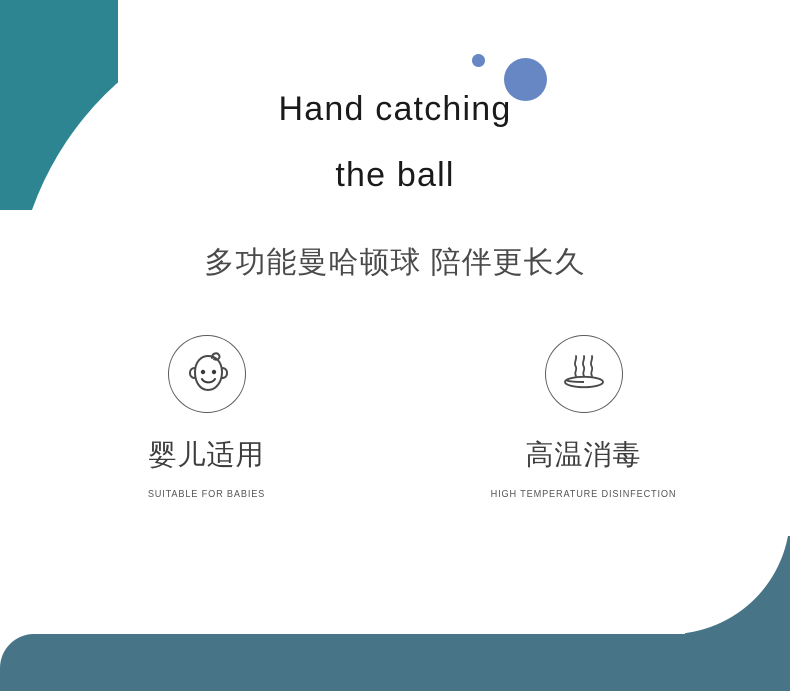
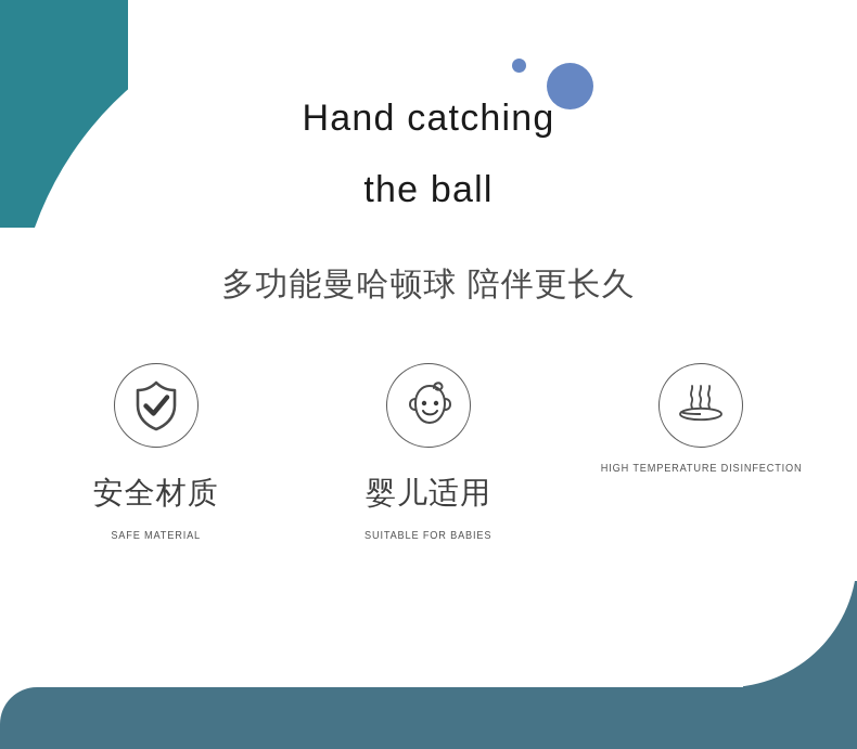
  Hand catching
  the ball
  多功能曼哈顿球 陪伴更长久
+ 安全材质
+ SAFE MATERIAL
  婴儿适用
  SUITABLE FOR BABIES
- 高温消毒
  HIGH TEMPERATURE DISINFECTION
